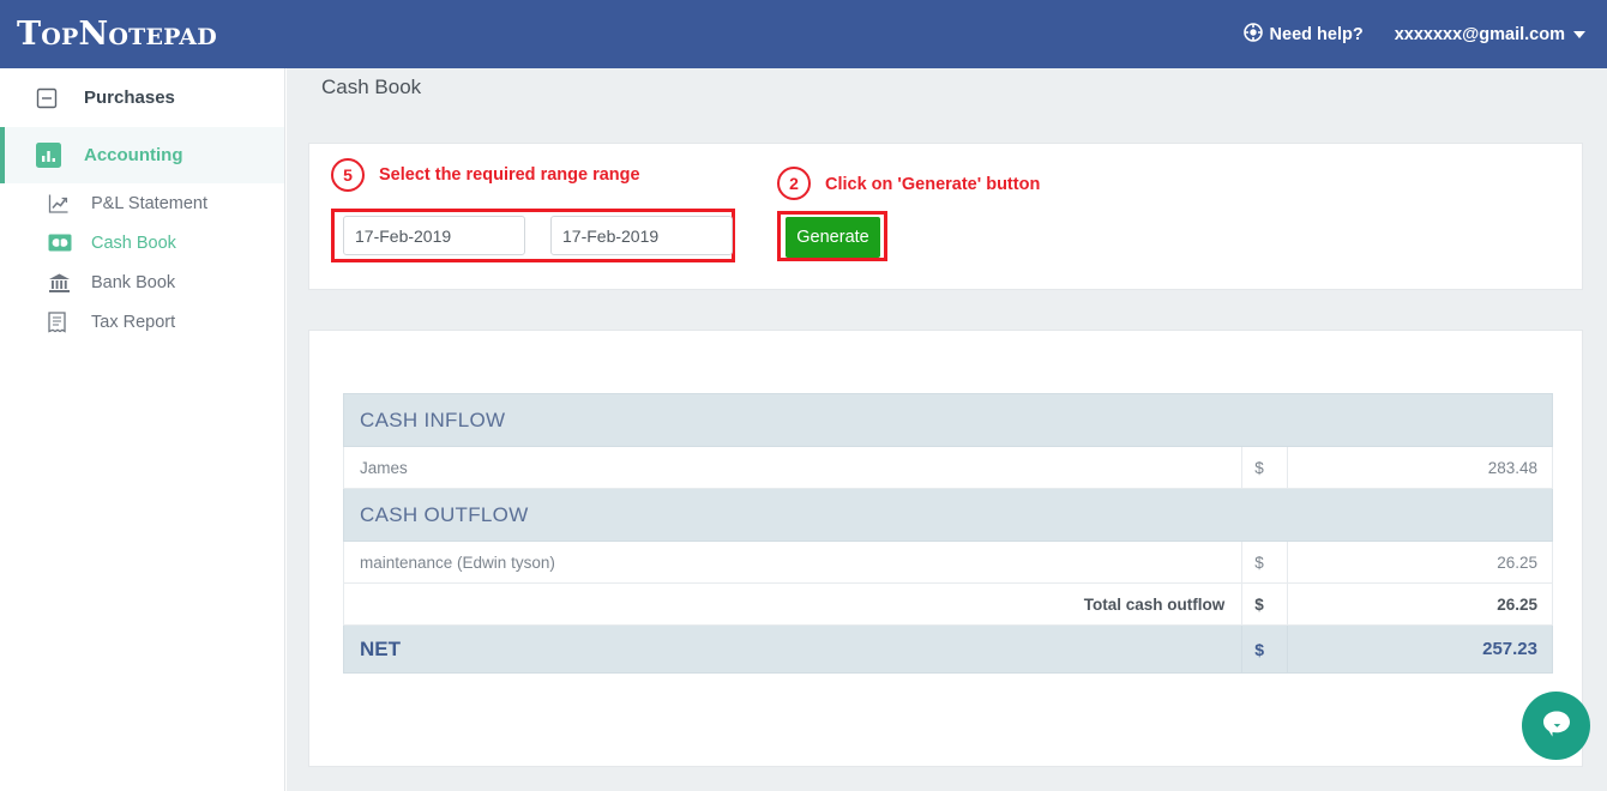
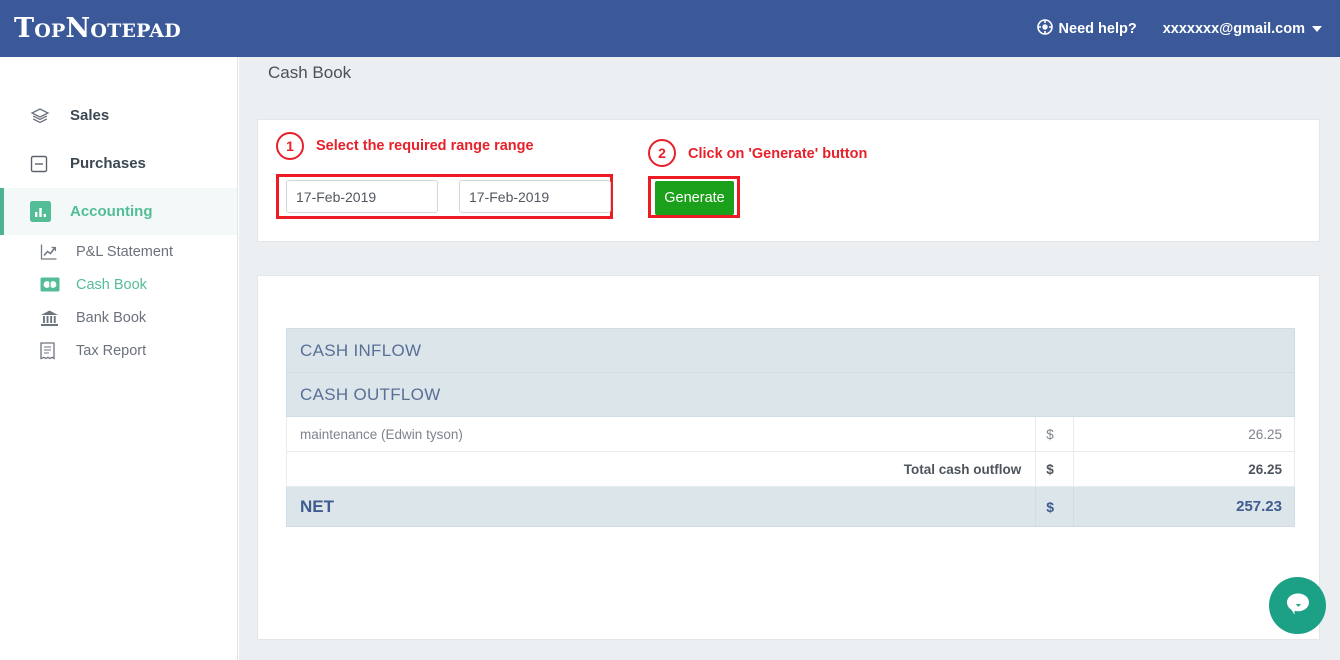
  TopNotepad
  Need help?
  xxxxxxx@gmail.com
+ Sales
  Purchases
  Accounting
  P&L Statement
  Cash Book
  Bank Book
  Tax Report
  Cash Book
- 5
+ 1
  Select the required range range
  2
  Click on 'Generate' button
  17-Feb-2019
  17-Feb-2019
  Generate
  CASH INFLOW
- James	$	283.48
  CASH OUTFLOW
  maintenance (Edwin tyson)	$	26.25
  Total cash outflow	$	26.25
  NET	$	257.23
